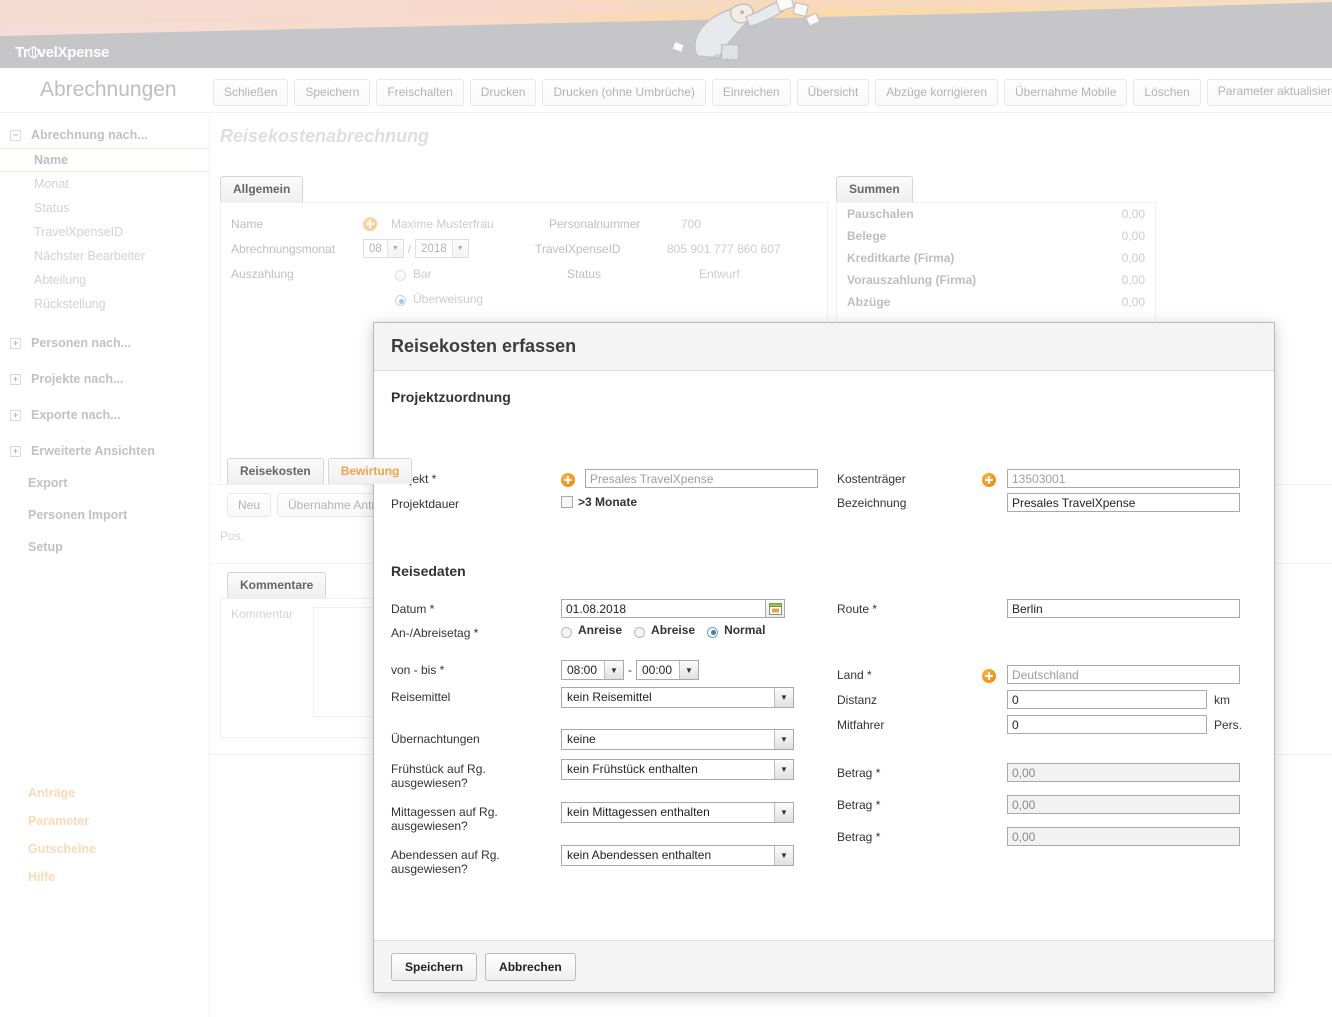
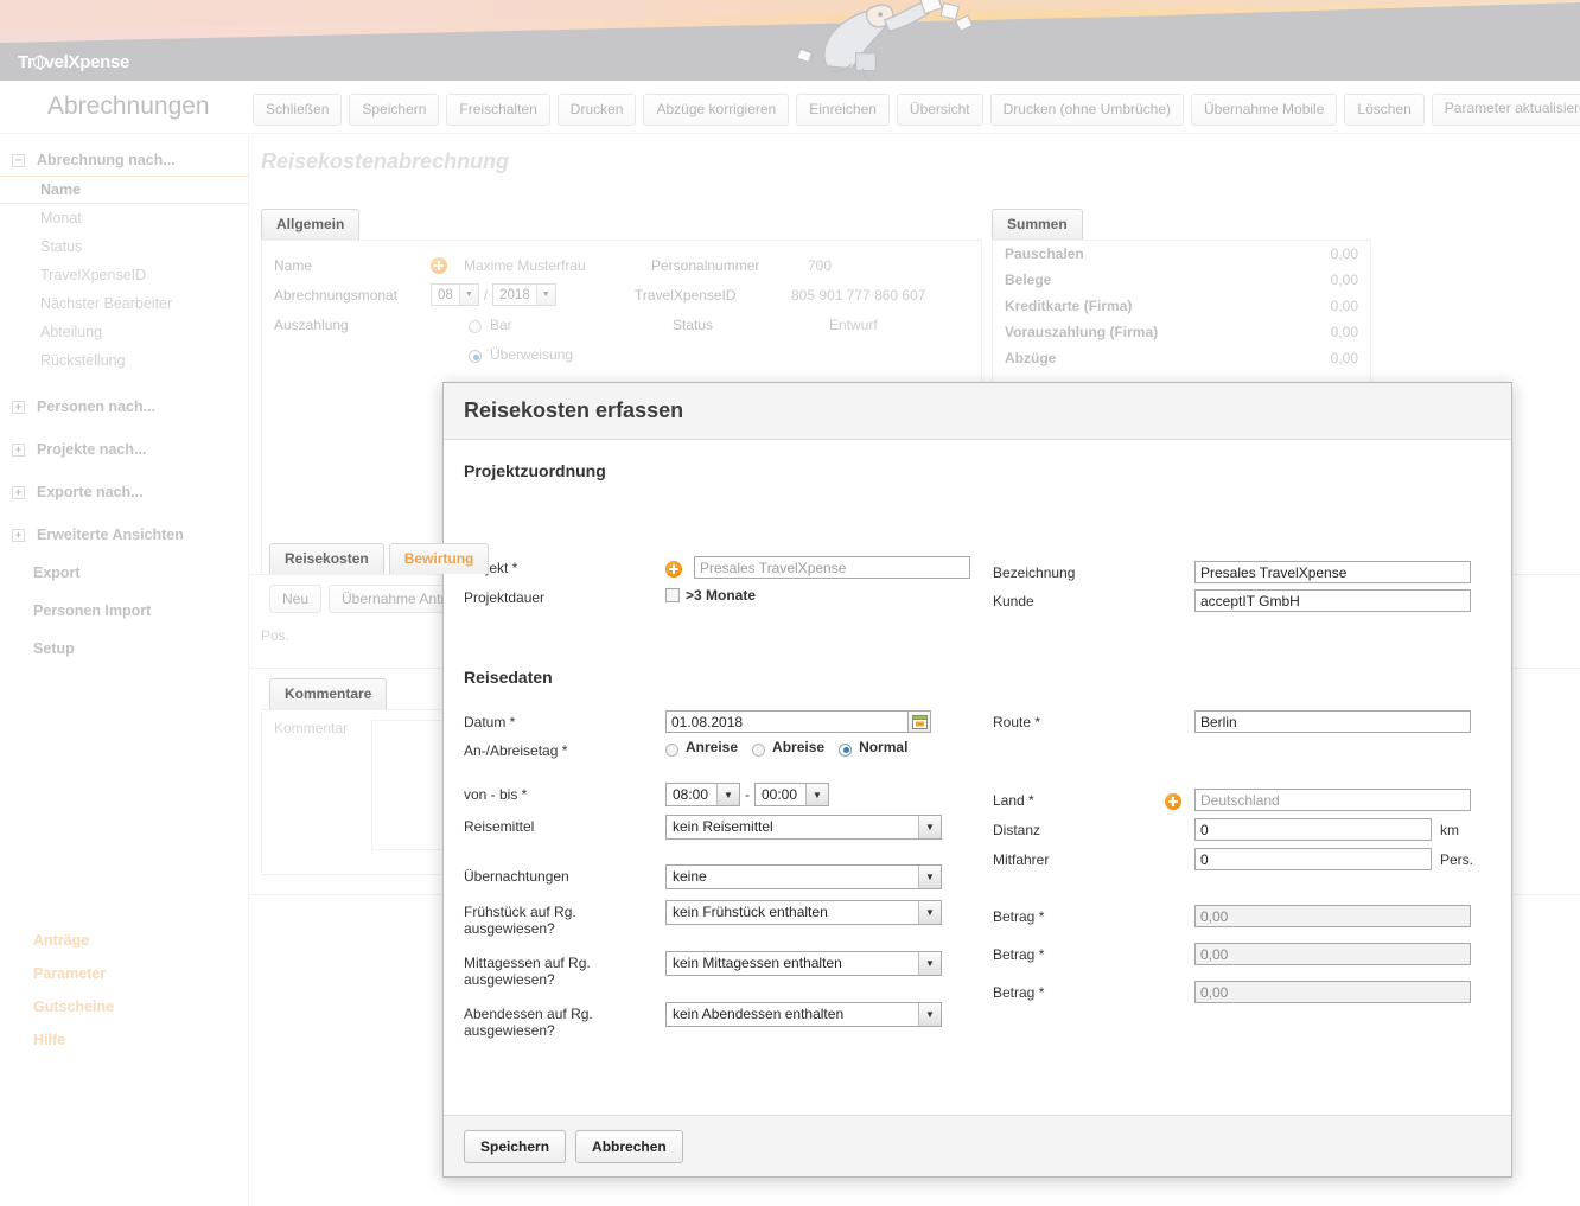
  Tr velXpense
  Abrechnungen
  Schließen
  Speichern
  Freischalten
  Drucken
- Drucken (ohne Umbrüche)
+ Abzüge korrigieren
  Einreichen
  Übersicht
- Abzüge korrigieren
+ Drucken (ohne Umbrüche)
  Übernahme Mobile
  Löschen
  Parameter aktualisier
  −
  Abrechnung nach...
  Name
  Monat
  Status
  TravelXpenseID
  Nächster Bearbeiter
  Abteilung
  Rückstellung
  +
  Personen nach...
  +
  Projekte nach...
  +
  Exporte nach...
  +
  Erweiterte Ansichten
  Export
  Personen Import
  Setup
  Anträge
  Parameter
  Gutscheine
  Hilfe
  Reisekostenabrechnung
  Allgemein
  Name
  Maxime Musterfrau
  Personalnummer
  700
  Abrechnungsmonat
  08
  /
  2018
  TravelXpenseID
  805 901 777 860 607
  Auszahlung
  Bar
  Status
  Entwurf
  Überweisung
  Summen
  Pauschalen
  0,00
  Belege
  0,00
  Kreditkarte (Firma)
  0,00
  Vorauszahlung (Firma)
  0,00
  Abzüge
  0,00
  Reisekosten
  Bewirtung
  Neu
  Übernahme Ant
  Pos.
  Kommentare
  Kommentar
  Reisekosten erfassen
  Projektzuordnung
  Presales TravelXpense
  Projektdauer
  >3 Monate
- Kostenträger
- 13503001
  Bezeichnung
  Presales TravelXpense
+ Kunde
+ acceptIT GmbH
  Reisedaten
  Datum *
  01.08.2018
  An-/Abreisetag *
  Anreise
  Abreise
  Normal
  von - bis *
  08:00
  ▼
  -
  00:00
  ▼
  Reisemittel
  kein Reisemittel
  ▼
  Übernachtungen
  keine
  ▼
  Frühstück auf Rg. ausgewiesen?
  kein Frühstück enthalten
  ▼
  Mittagessen auf Rg. ausgewiesen?
  kein Mittagessen enthalten
  ▼
  Abendessen auf Rg. ausgewiesen?
  kein Abendessen enthalten
  ▼
  Route *
  Berlin
  Land *
  Deutschland
  Distanz
  0
  km
  Mitfahrer
  0
  Pers.
  Betrag *
  0,00
  Betrag *
  0,00
  Betrag *
  0,00
  Speichern
  Abbrechen
